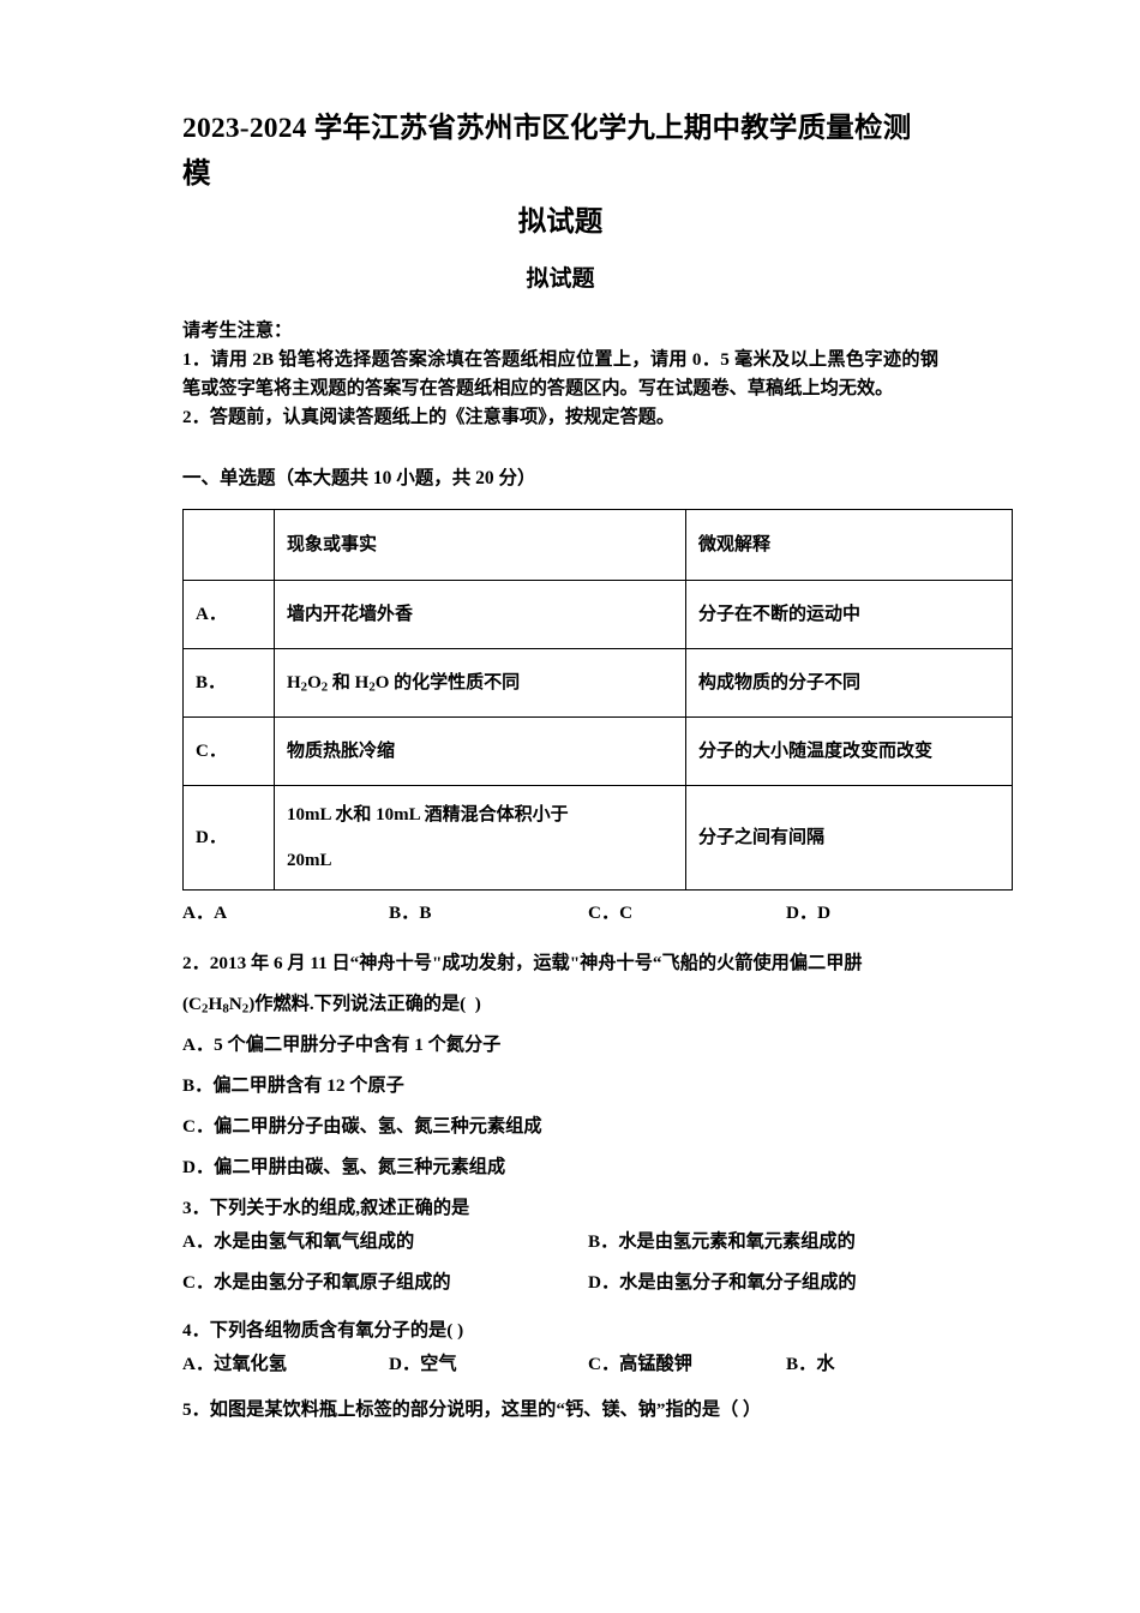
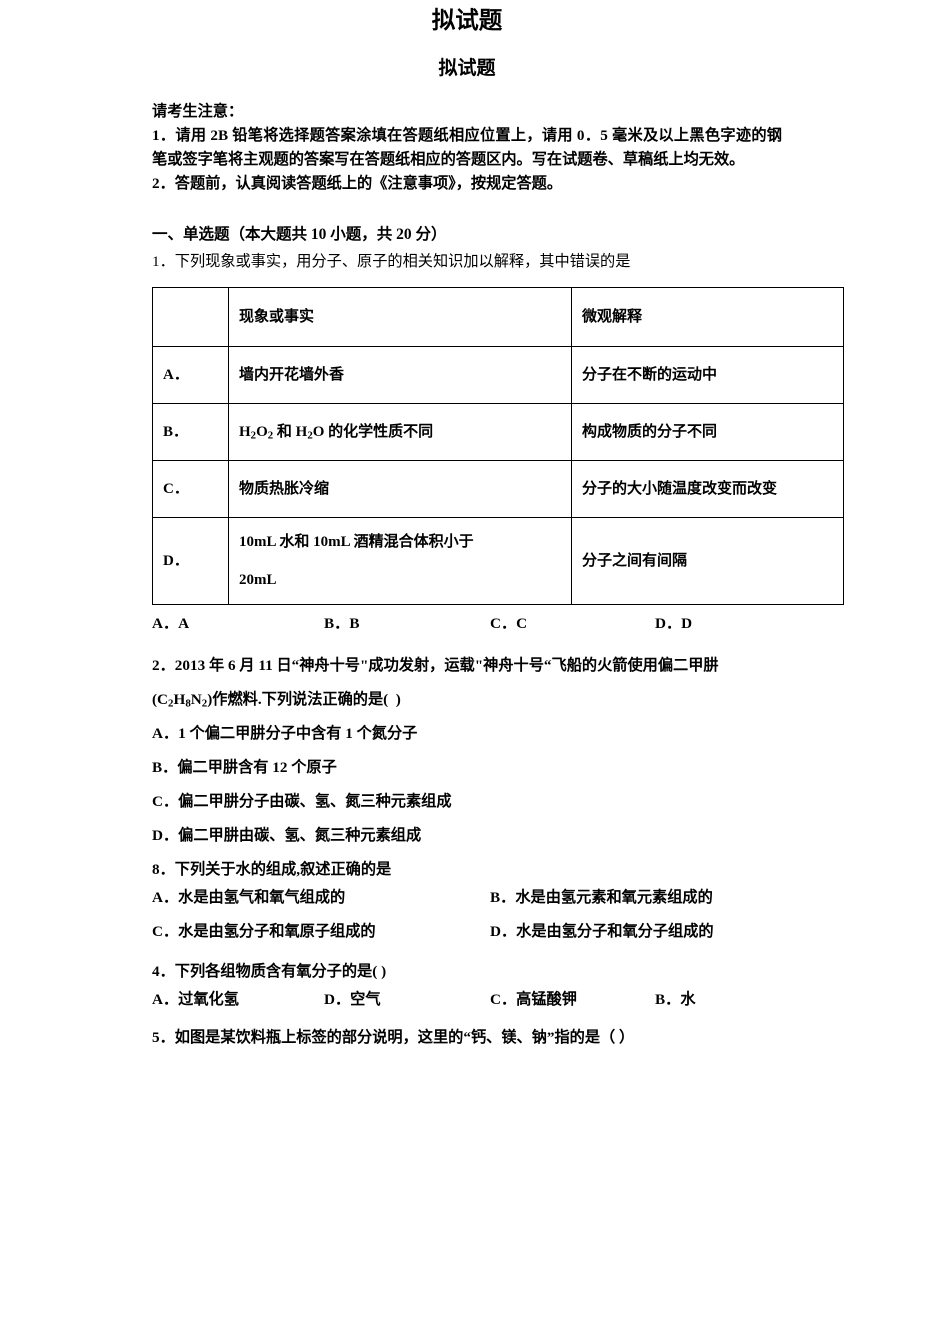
- 2023-2024 学年江苏省苏州市区化学九上期中教学质量检测模
  拟试题
  拟试题
  请考生注意：
  1．请用 2B 铅笔将选择题答案涂填在答题纸相应位置上，请用 0．5 毫米及以上黑色字迹的钢笔或签字笔将主观题的答案写在答题纸相应的答题区内。写在试题卷、草稿纸上均无效。
  2．答题前，认真阅读答题纸上的《注意事项》，按规定答题。
  一、单选题（本大题共 10 小题，共 20 分）
+ 1．下列现象或事实，用分子、原子的相关知识加以解释，其中错误的是
  	现象或事实	微观解释
  A．	墙内开花墙外香	分子在不断的运动中
  B．	H2O2 和 H2O 的化学性质不同	构成物质的分子不同
  C．	物质热胀冷缩	分子的大小随温度改变而改变
  D．	10mL 水和 10mL 酒精混合体积小于 20mL	分子之间有间隔
  A．A
  B．B
  C．C
  D．D
  2．2013 年 6 月 11 日“神舟十号"成功发射，运载"神舟十号“飞船的火箭使用偏二甲肼
  (C2H8N2)作燃料.下列说法正确的是( )
- A．5 个偏二甲肼分子中含有 1 个氮分子
+ A．1 个偏二甲肼分子中含有 1 个氮分子
  B．偏二甲肼含有 12 个原子
  C．偏二甲肼分子由碳、氢、氮三种元素组成
  D．偏二甲肼由碳、氢、氮三种元素组成
- 3．下列关于水的组成,叙述正确的是
+ 8．下列关于水的组成,叙述正确的是
  A．水是由氢气和氧气组成的
  B．水是由氢元素和氧元素组成的
  C．水是由氢分子和氧原子组成的
  D．水是由氢分子和氧分子组成的
  4．下列各组物质含有氧分子的是( )
  A．过氧化氢
  D．空气
  C．高锰酸钾
  B．水
  5．如图是某饮料瓶上标签的部分说明，这里的“钙、镁、钠”指的是（ ）
